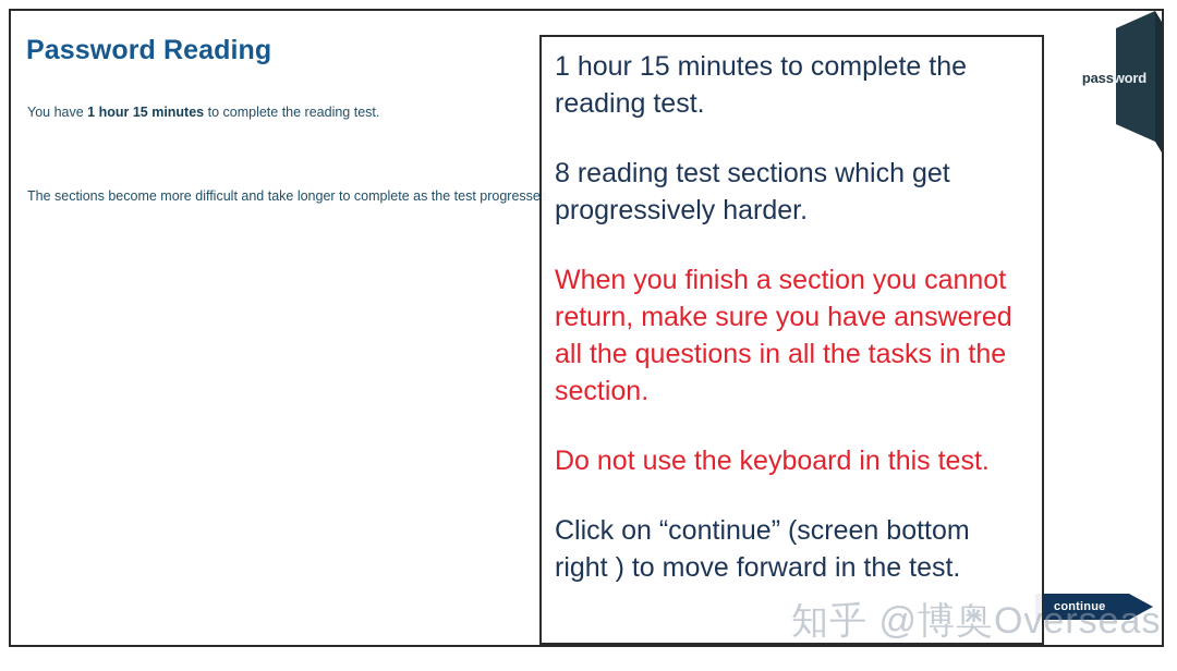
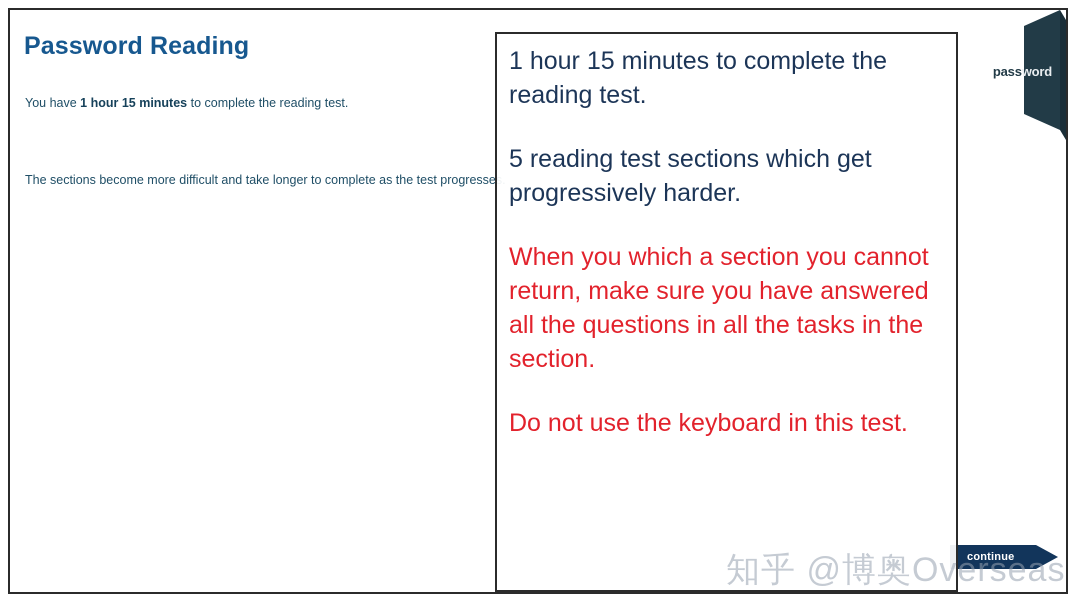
  Password Reading
  You have 1 hour 15 minutes to complete the reading test.
  The sections become more difficult and take longer to complete as the test progresse
  password
  continue
  1 hour 15 minutes to complete the reading test.
- 8 reading test sections which get progressively harder.
+ 5 reading test sections which get progressively harder.
- When you finish a section you cannot return, make sure you have answered all the questions in all the tasks in the section.
+ When you which a section you cannot return, make sure you have answered all the questions in all the tasks in the section.
  Do not use the keyboard in this test.
- Click on “continue” (screen bottom right ) to move forward in the test.
  知乎 @博奥Overseas
